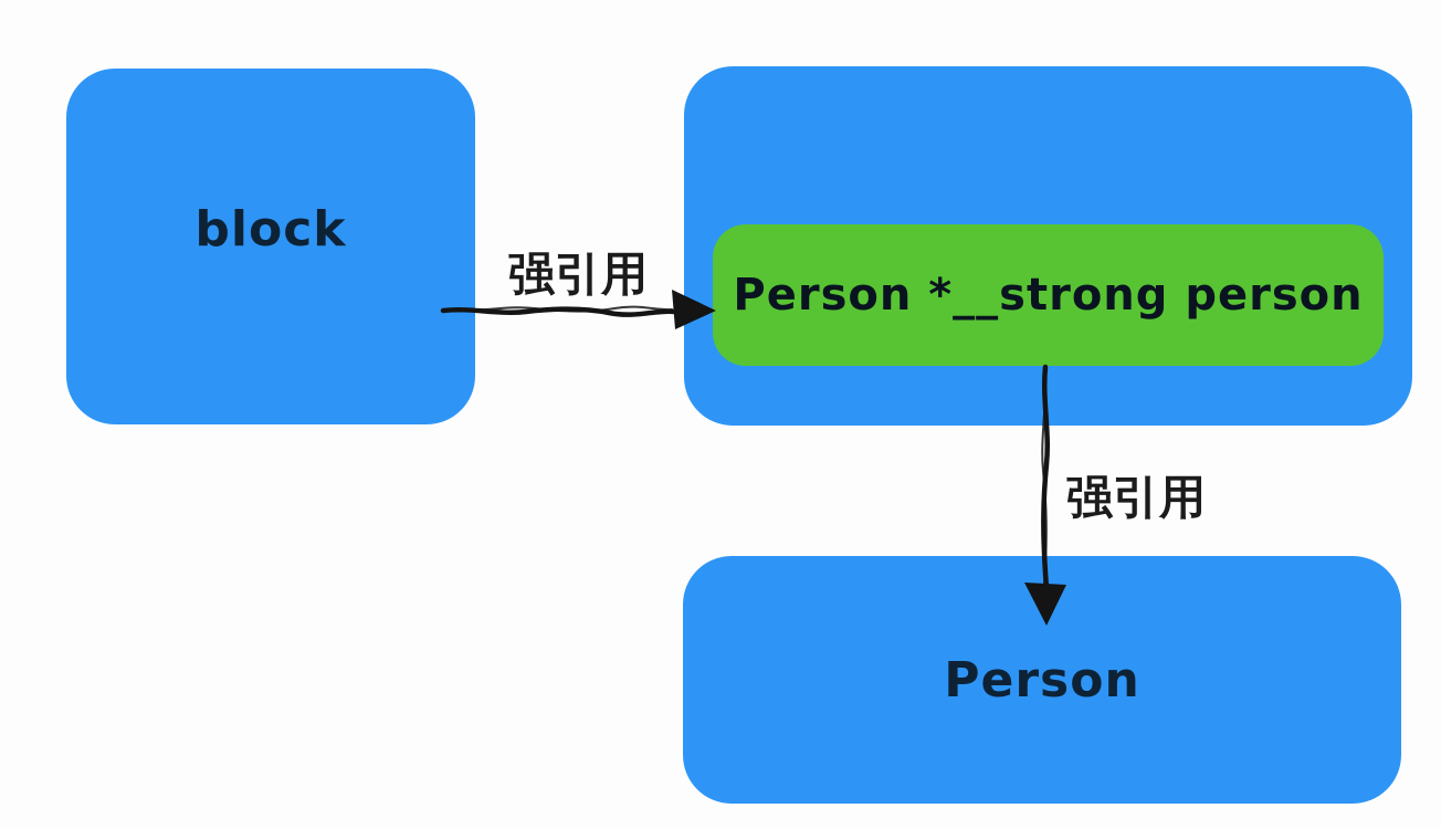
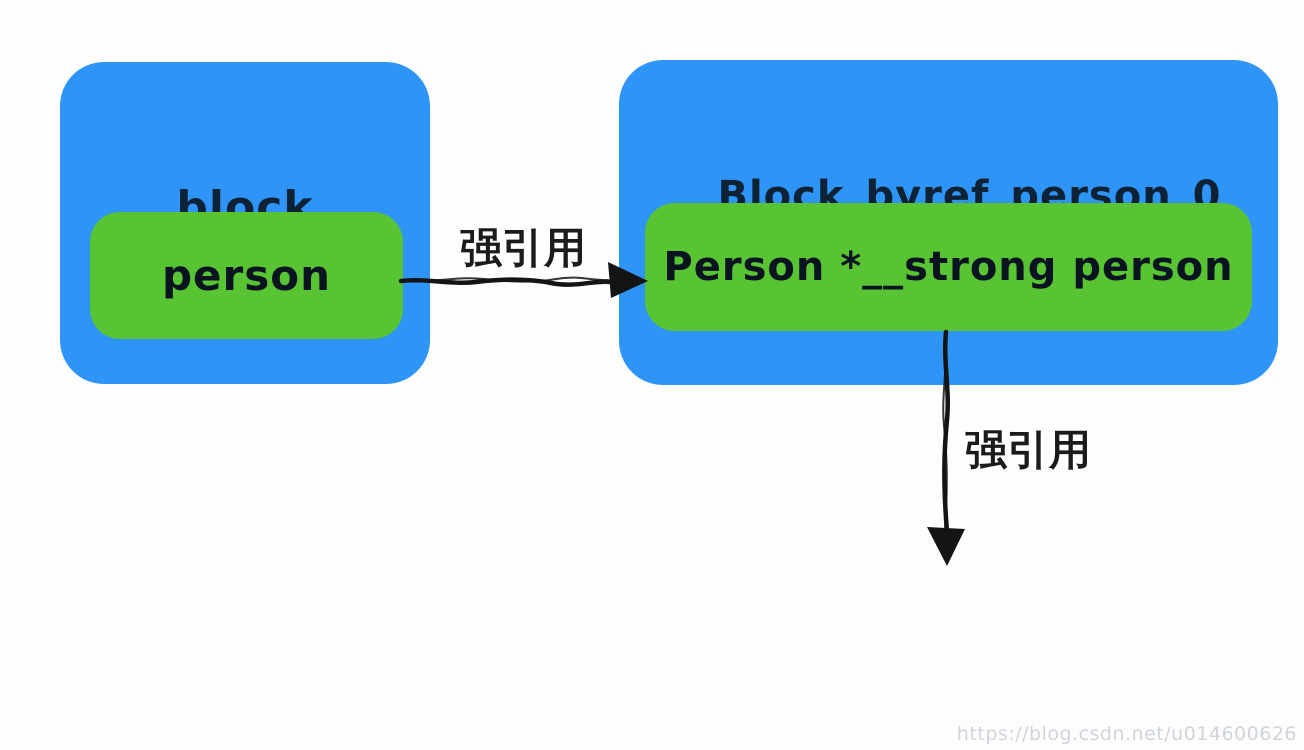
  block
+ person
+ __Block_byref_person_0
  Person *__strong person
- Person
  强引用
  强引用
+ https://blog.csdn.net/u014600626
